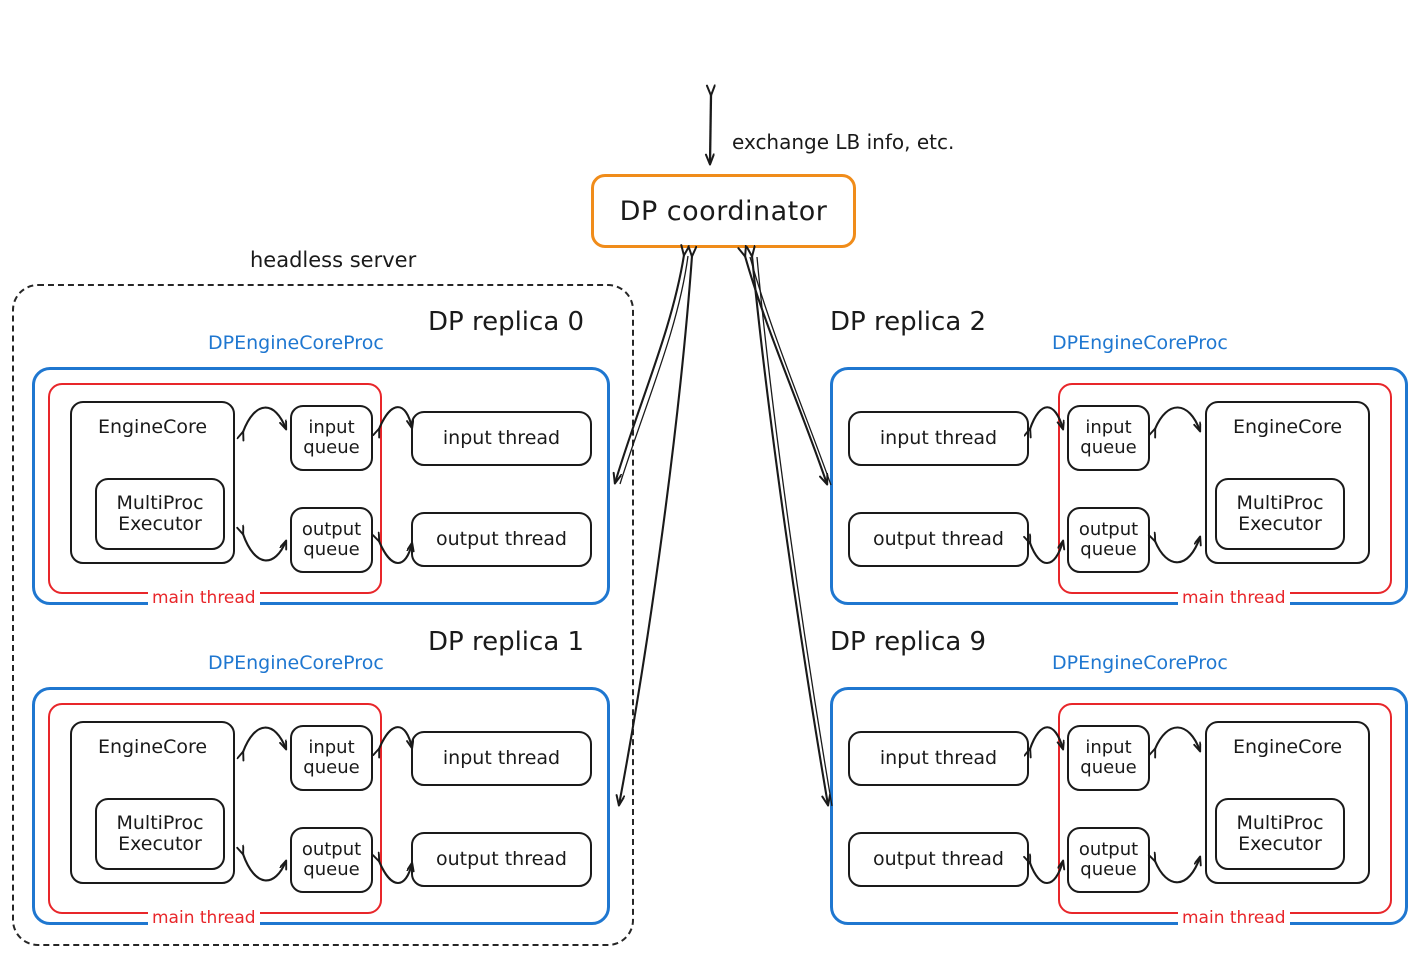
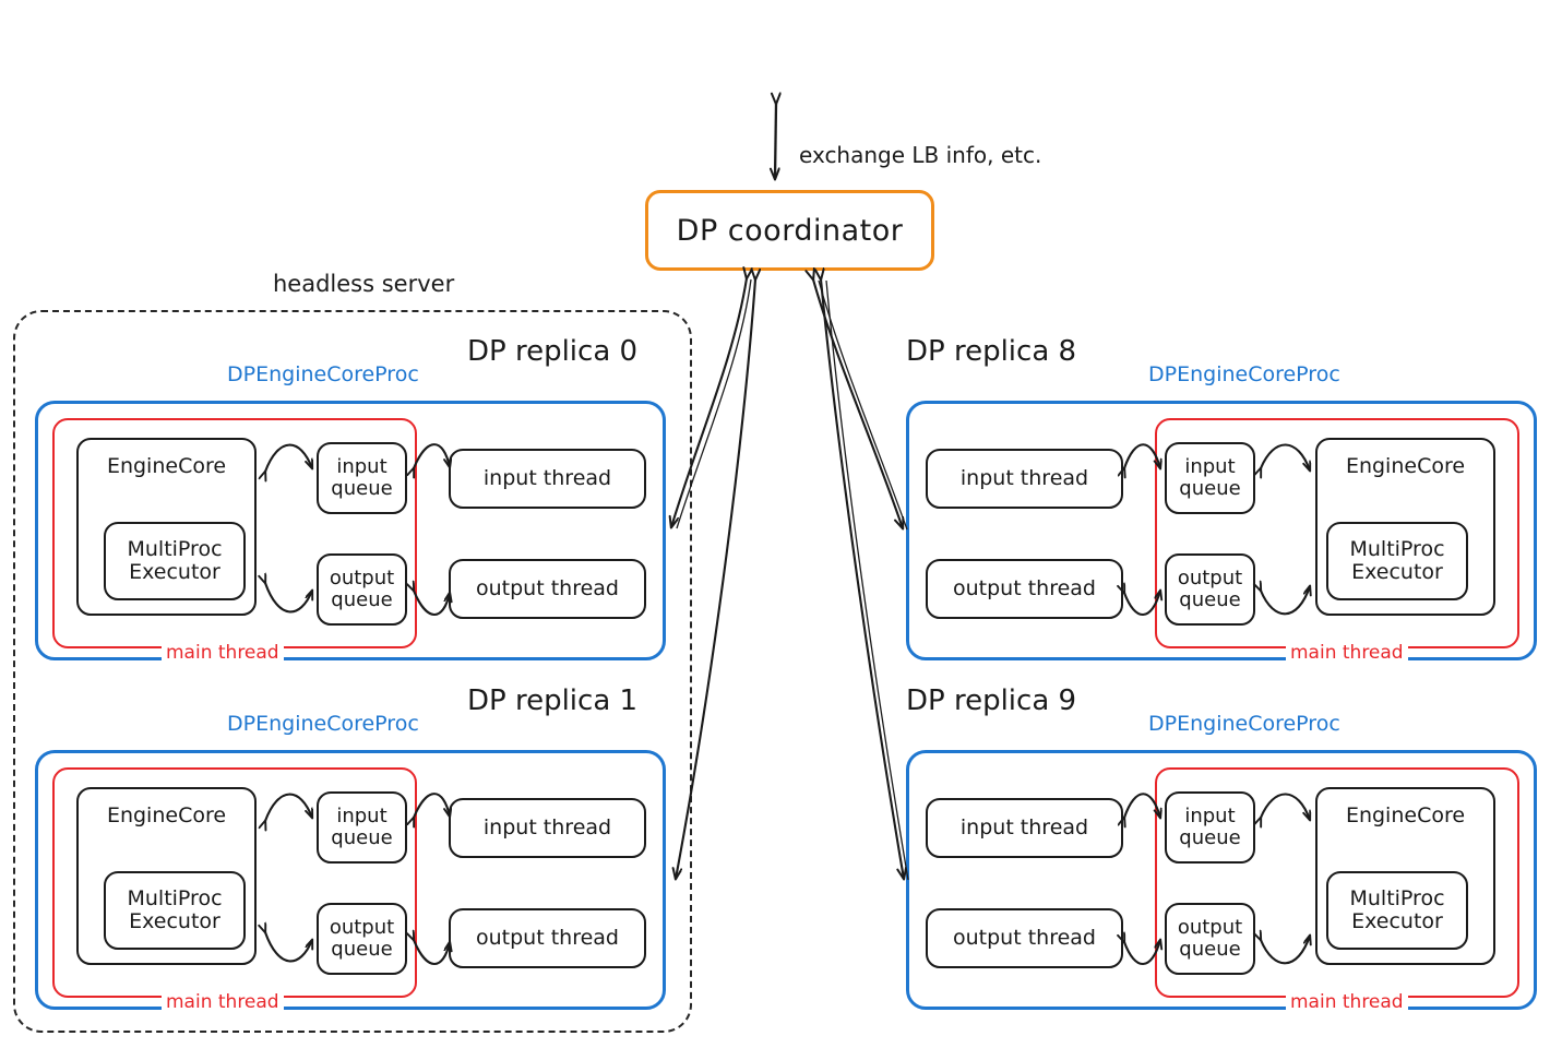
  DP coordinator
  exchange LB info, etc.
  headless server
  DP replica 0
  DPEngineCoreProc
  main thread
  EngineCore
  MultiProc
  Executor
  input
  queue
  output
  queue
  input thread
  output thread
  DP replica 1
  DPEngineCoreProc
  main thread
  EngineCore
  MultiProc
  Executor
  input
  queue
  output
  queue
  input thread
  output thread
- DP replica 2
+ DP replica 8
  DPEngineCoreProc
  main thread
  input thread
  output thread
  input
  queue
  output
  queue
  EngineCore
  MultiProc
  Executor
  DP replica 9
  DPEngineCoreProc
  main thread
  input thread
  output thread
  input
  queue
  output
  queue
  EngineCore
  MultiProc
  Executor
